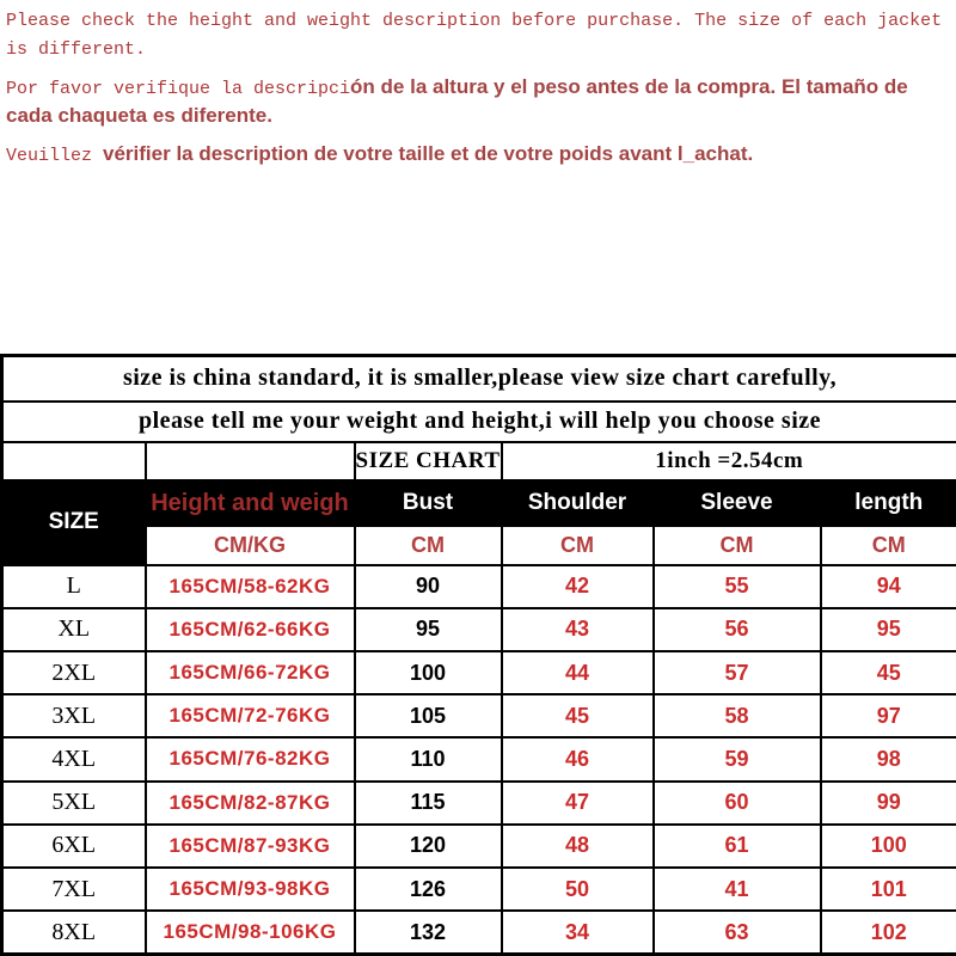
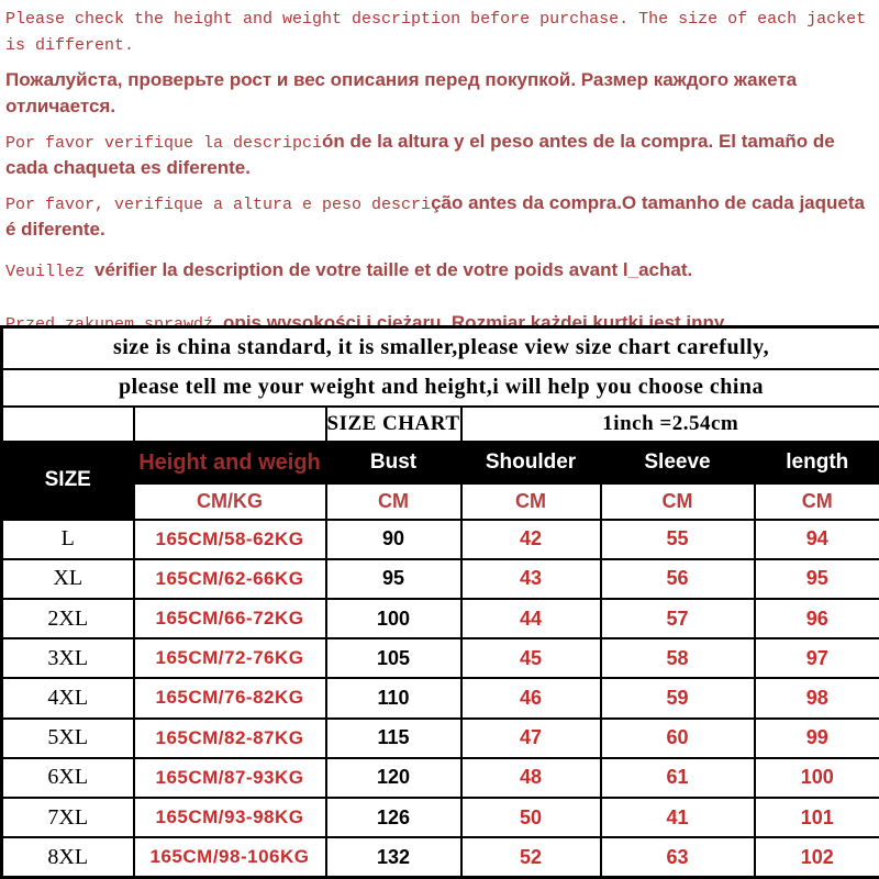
  Please check the height and weight description before purchase. The size of each jacket is different.
+ Пожалуйста, проверьте рост и вес описания перед покупкой. Размер каждого жакета отличается.
  Por favor verifique la descripción de la altura y el peso antes de la compra. El tamaño de cada chaqueta es diferente.
+ Por favor, verifique a altura e peso descrição antes da compra.O tamanho de cada jaqueta é diferente.
  Veuillez vérifier la description de votre taille et de votre poids avant l_achat.
+ Przed zakupem sprawdź opis wysokości i ciężaru. Rozmiar każdej kurtki jest inny.
  size is china standard, it is smaller,please view size chart carefully,
- please tell me your weight and height,i will help you choose size
+ please tell me your weight and height,i will help you choose china
  		SIZE CHART	1inch =2.54cm
  SIZE	Height and weigh	Bust	Shoulder	Sleeve	length
  CM/KG	CM	CM	CM	CM
  L	165CM/58-62KG	90	42	55	94
  XL	165CM/62-66KG	95	43	56	95
- 2XL	165CM/66-72KG	100	44	57	45
+ 2XL	165CM/66-72KG	100	44	57	96
  3XL	165CM/72-76KG	105	45	58	97
  4XL	165CM/76-82KG	110	46	59	98
  5XL	165CM/82-87KG	115	47	60	99
  6XL	165CM/87-93KG	120	48	61	100
  7XL	165CM/93-98KG	126	50	41	101
- 8XL	165CM/98-106KG	132	34	63	102
+ 8XL	165CM/98-106KG	132	52	63	102
